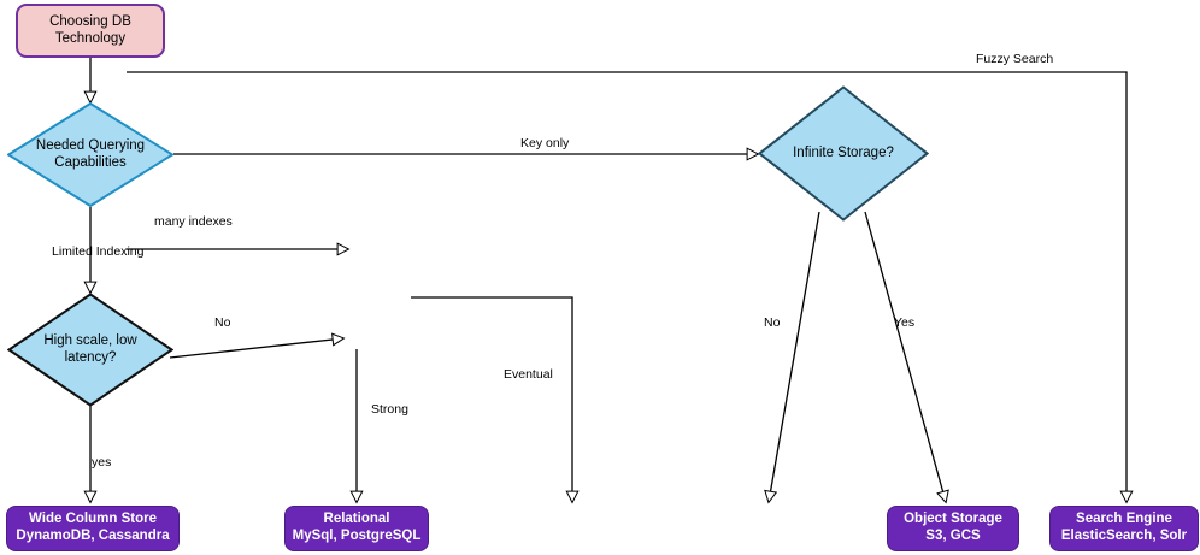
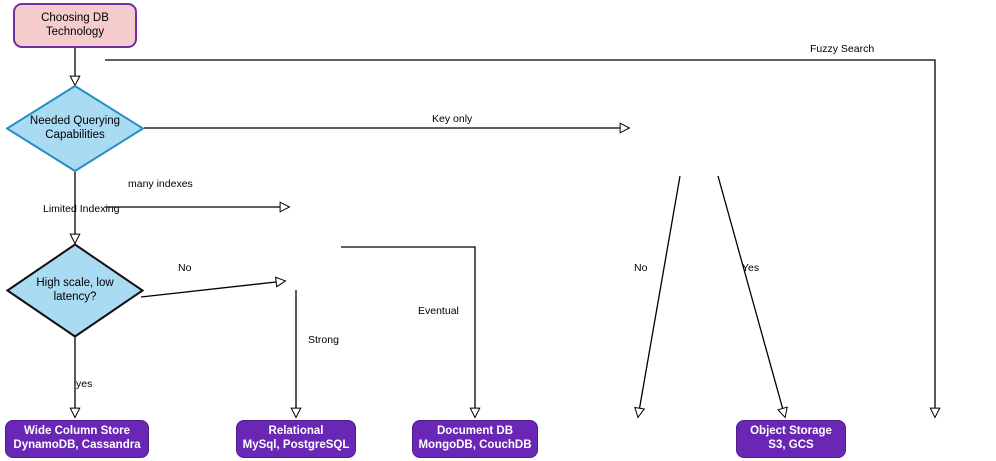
  Choosing DB
  Technology
  Needed Querying
  Capabilities
- Infinite Storage?
  High scale, low
  latency?
  Wide Column Store
  DynamoDB, Cassandra
  Relational
  MySql, PostgreSQL
+ Document DB
+ MongoDB, CouchDB
  Object Storage
  S3, GCS
- Search Engine
- ElasticSearch, Solr
  Fuzzy Search
  Key only
  many indexes
  Limited Indexing
  No
  yes
  Strong
  Eventual
  No
  Yes
